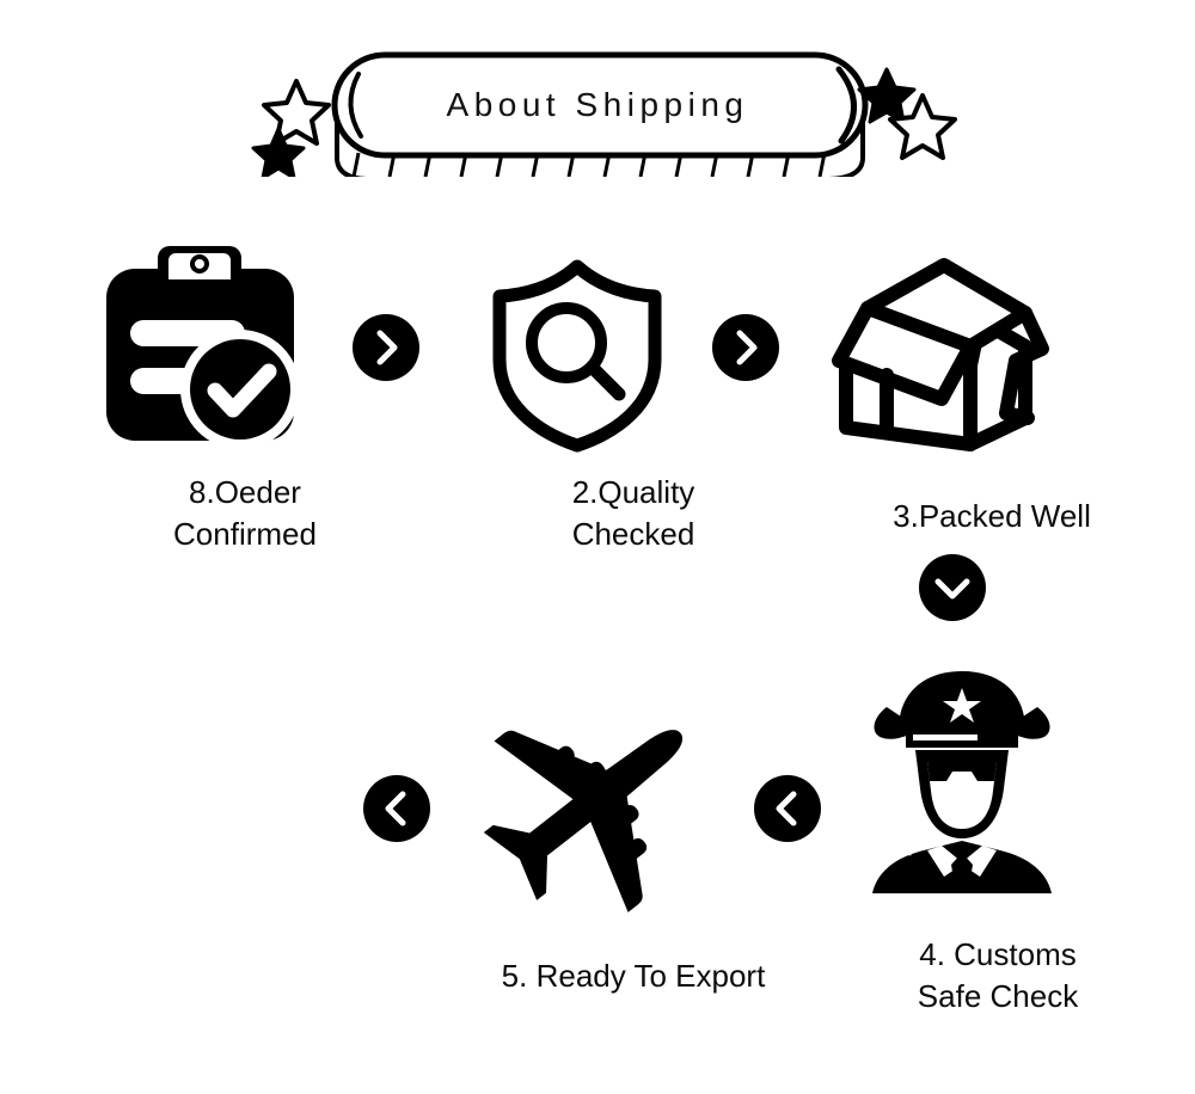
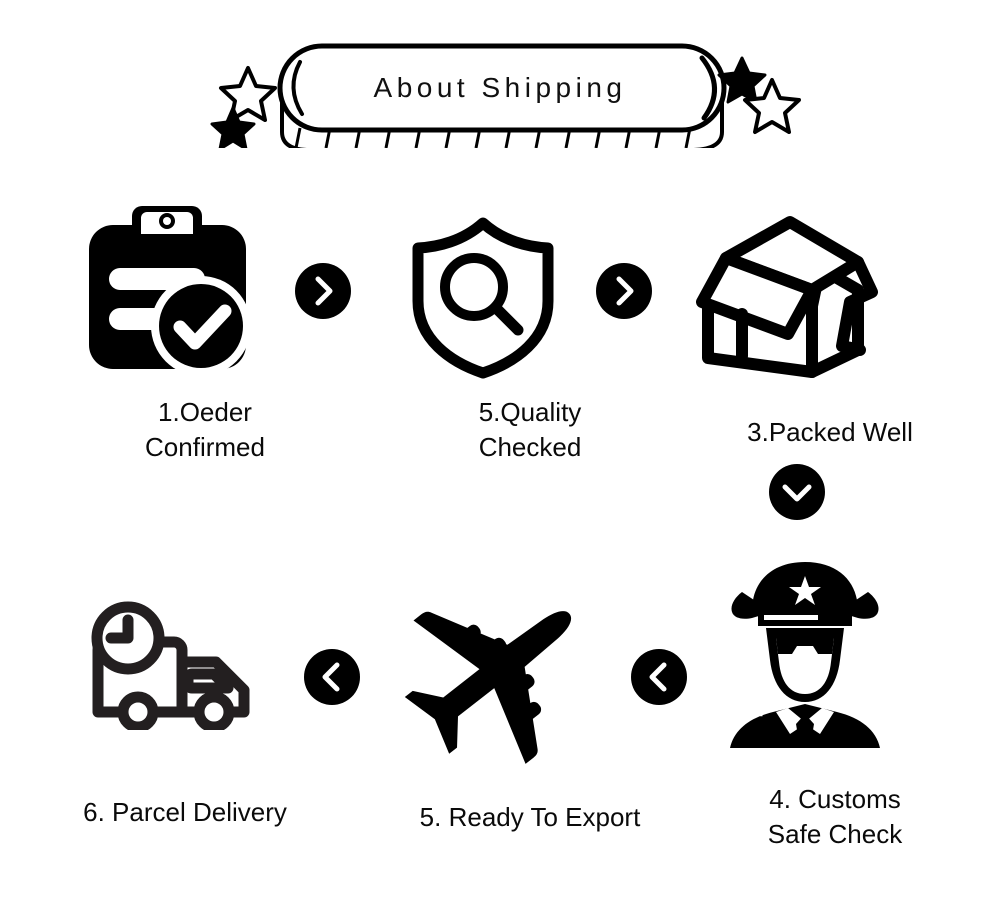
  About Shipping
- 8.Oeder
+ 1.Oeder
  Confirmed
- 2.Quality
+ 5.Quality
  Checked
  3.Packed Well
+ 6. Parcel Delivery
  5. Ready To Export
  4. Customs
  Safe Check
